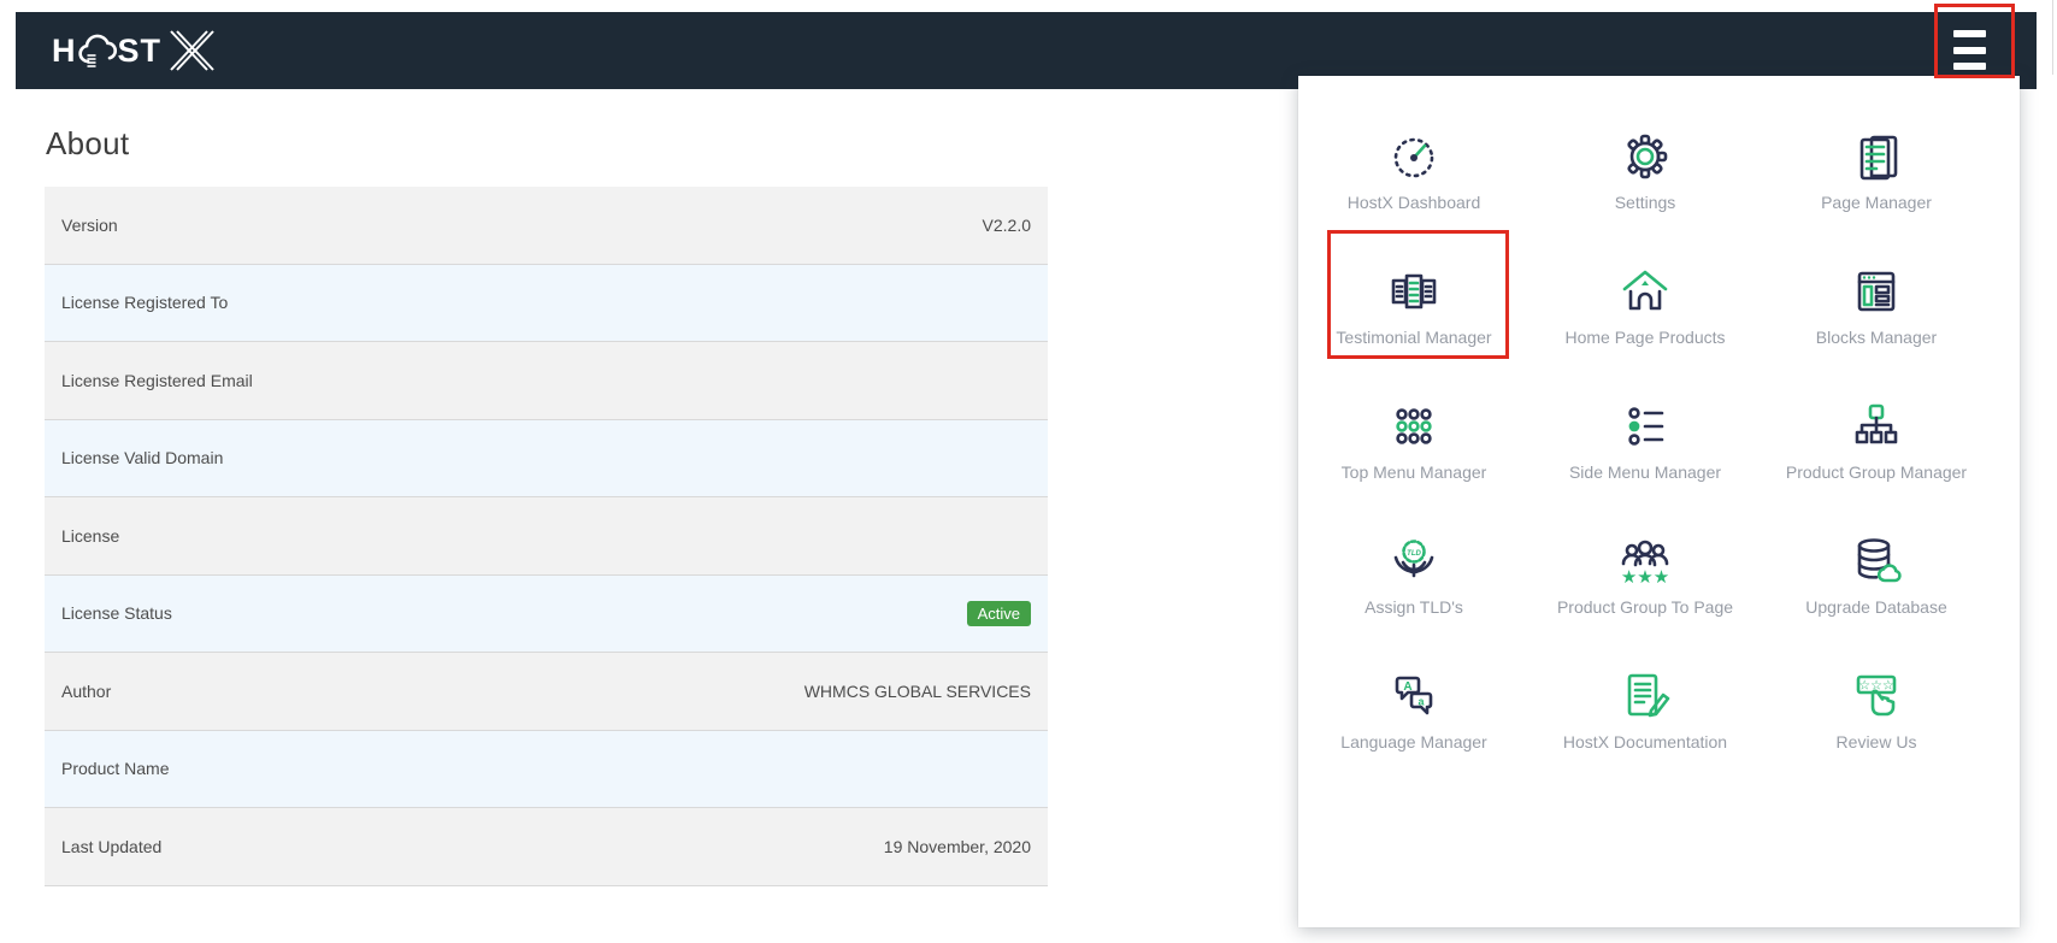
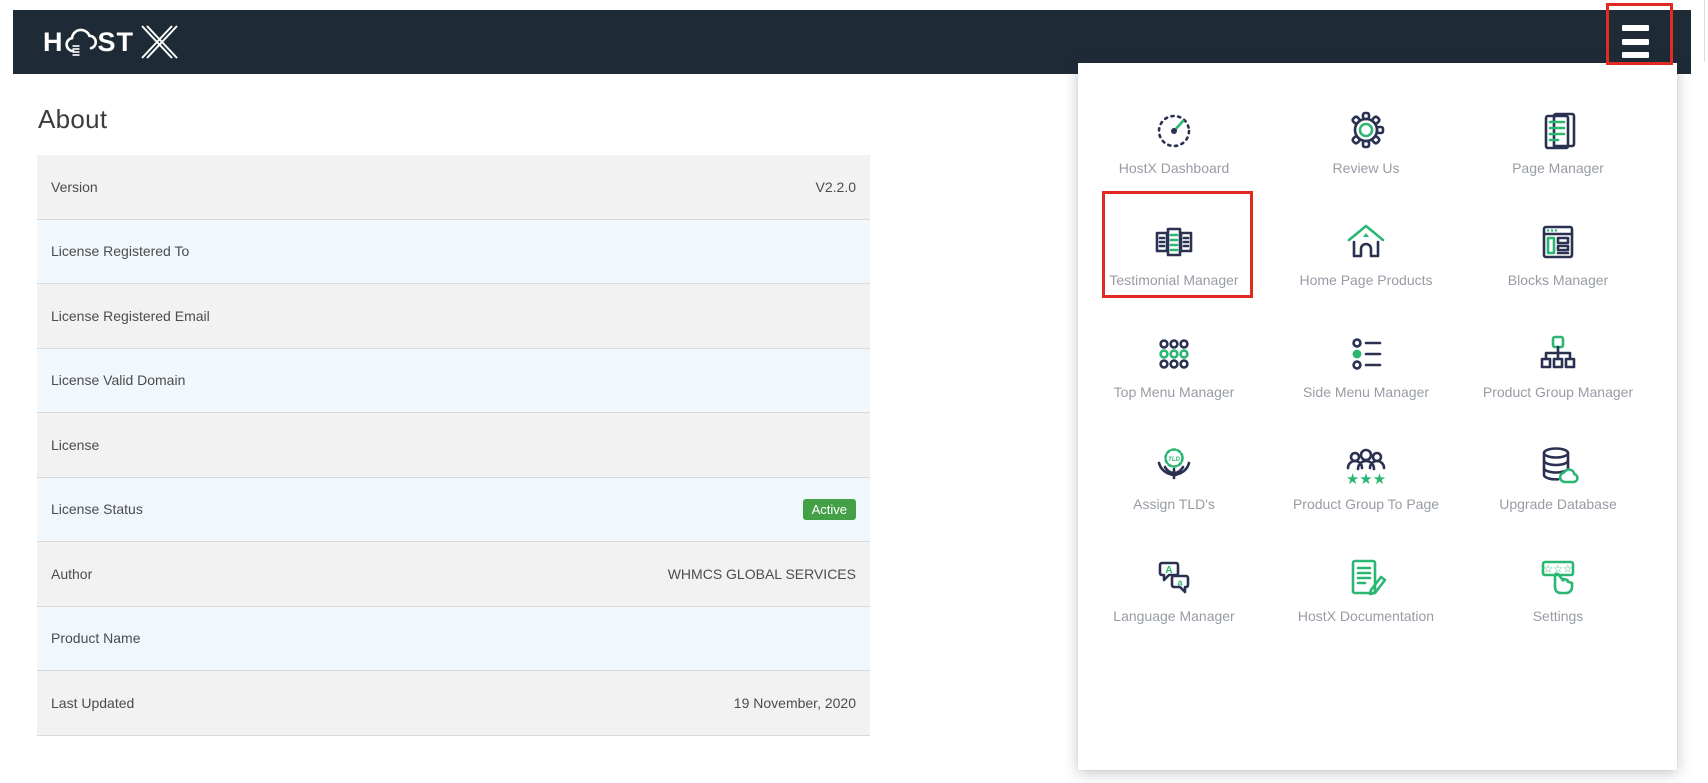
  H
  ST
  About
  Version
  V2.2.0
  License Registered To
  License Registered Email
  License Valid Domain
  License
  License Status
  Active
  Author
  WHMCS GLOBAL SERVICES
  Product Name
  Last Updated
  19 November, 2020
  HostX Dashboard
- Settings
+ Review Us
  Page Manager
  Testimonial Manager
  Home Page Products
  Blocks Manager
  Top Menu Manager
  Side Menu Manager
  Product Group Manager
  Assign TLD's
  ★★★
  Product Group To Page
  Upgrade Database
  A
  a
  Language Manager
  HostX Documentation
  ☆☆☆
- Review Us
+ Settings
